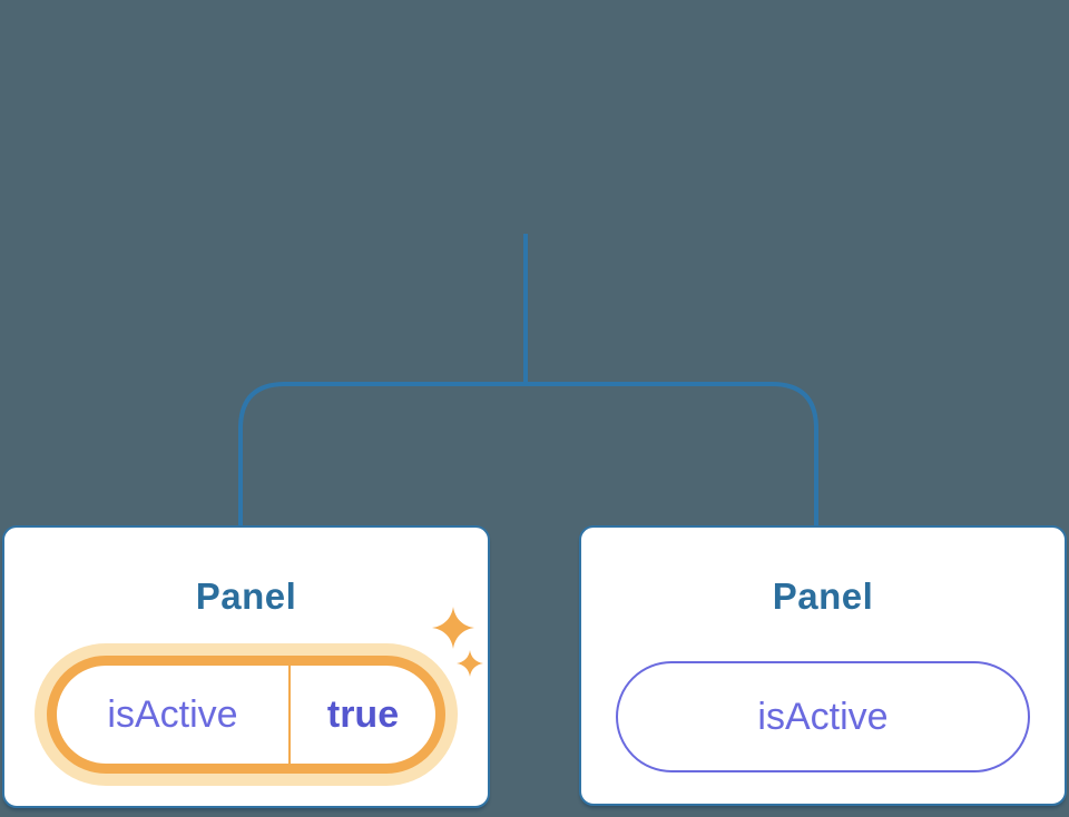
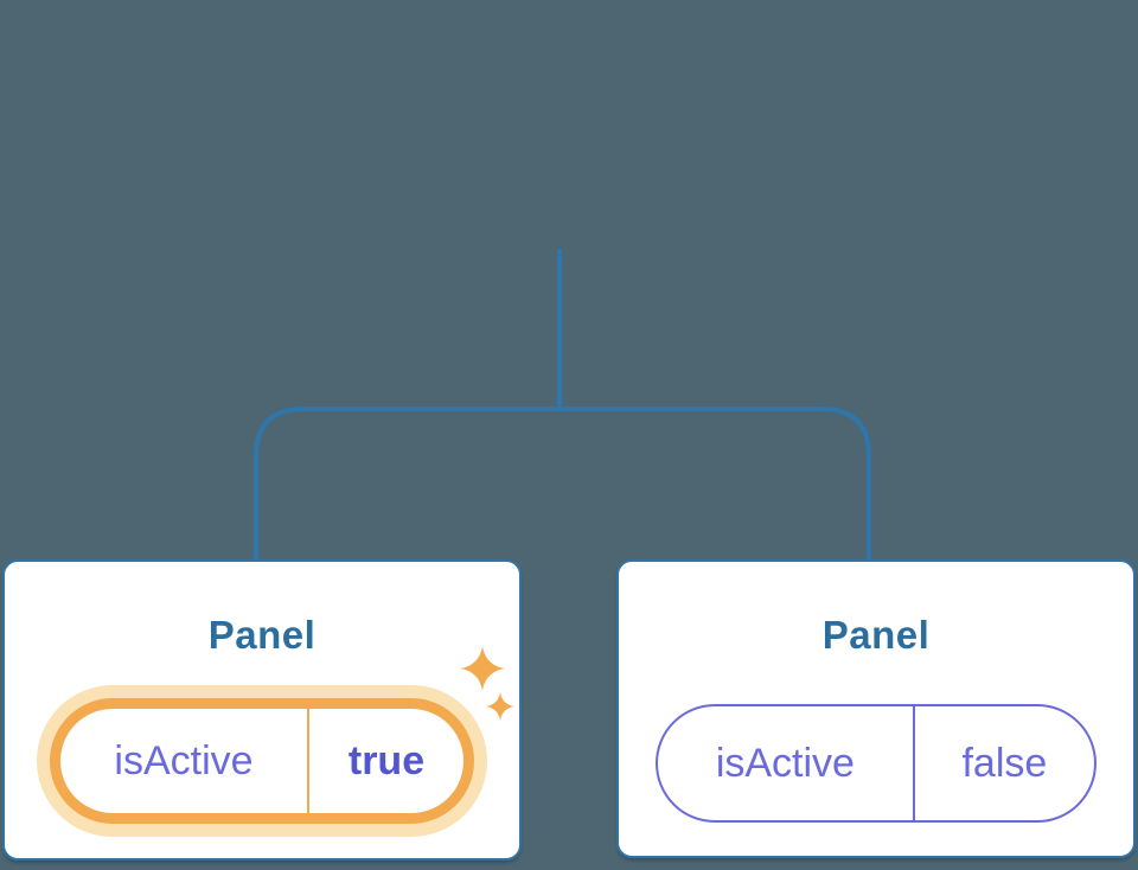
  Panel
  isActive
  true
  Panel
  isActive
+ false
